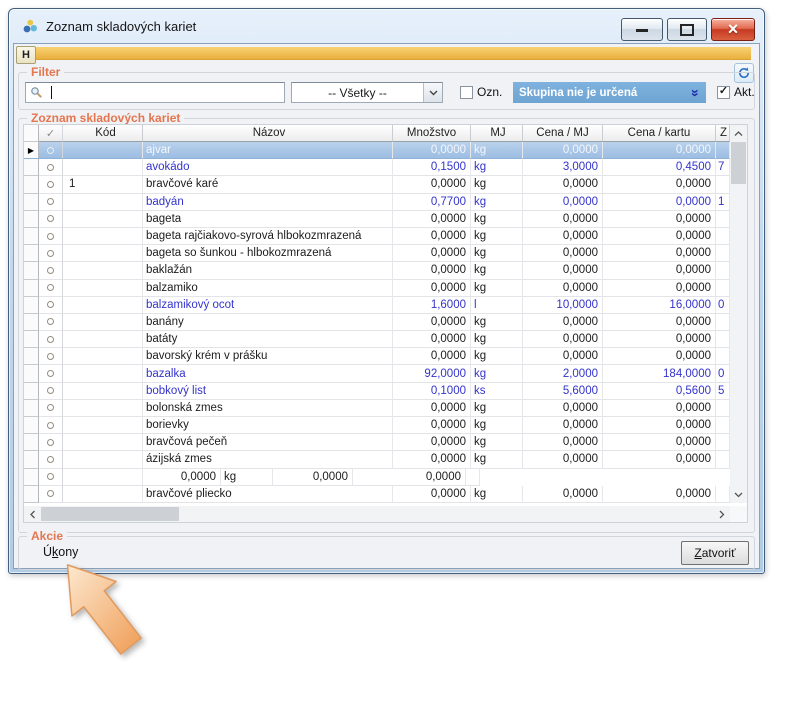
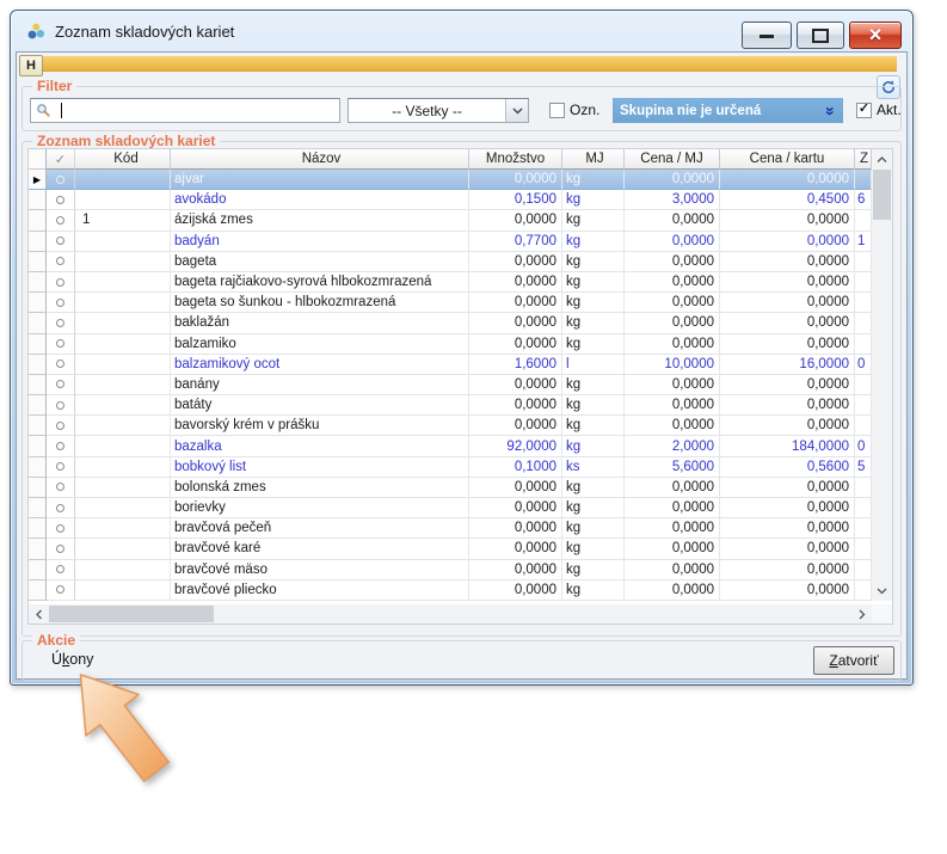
  Zoznam skladových kariet
  ×
  H
  Filter
  -- Všetky --
  Ozn.
  Skupina nie je určená
  ✓
  Akt.
  Zoznam skladových kariet
  ✓
  Kód
  Názov
  Množstvo
  MJ
  Cena / MJ
  Cena / kartu
  Z
  ▶
  ajvar
  0,0000
  kg
  0,0000
  0,0000
  avokádo
  0,1500
  kg
  3,0000
  0,4500
- 7
+ 6
  1
- bravčové karé
+ ázijská zmes
  0,0000
  kg
  0,0000
  0,0000
  badyán
  0,7700
  kg
  0,0000
  0,0000
  1
  bageta
  0,0000
  kg
  0,0000
  0,0000
  bageta rajčiakovo-syrová hlbokozmrazená
  0,0000
  kg
  0,0000
  0,0000
  bageta so šunkou - hlbokozmrazená
  0,0000
  kg
  0,0000
  0,0000
  baklažán
  0,0000
  kg
  0,0000
  0,0000
  balzamiko
  0,0000
  kg
  0,0000
  0,0000
  balzamikový ocot
  1,6000
  l
  10,0000
  16,0000
  0
  banány
  0,0000
  kg
  0,0000
  0,0000
  batáty
  0,0000
  kg
  0,0000
  0,0000
  bavorský krém v prášku
  0,0000
  kg
  0,0000
  0,0000
  bazalka
  92,0000
  kg
  2,0000
  184,0000
  0
  bobkový list
  0,1000
  ks
  5,6000
  0,5600
  5
  bolonská zmes
  0,0000
  kg
  0,0000
  0,0000
  borievky
  0,0000
  kg
  0,0000
  0,0000
  bravčová pečeň
  0,0000
  kg
  0,0000
  0,0000
- ázijská zmes
+ bravčové karé
  0,0000
  kg
  0,0000
  0,0000
+ bravčové mäso
  0,0000
  kg
  0,0000
  0,0000
  bravčové pliecko
  0,0000
  kg
  0,0000
  0,0000
  Akcie
  Úkony
  Zatvoriť
